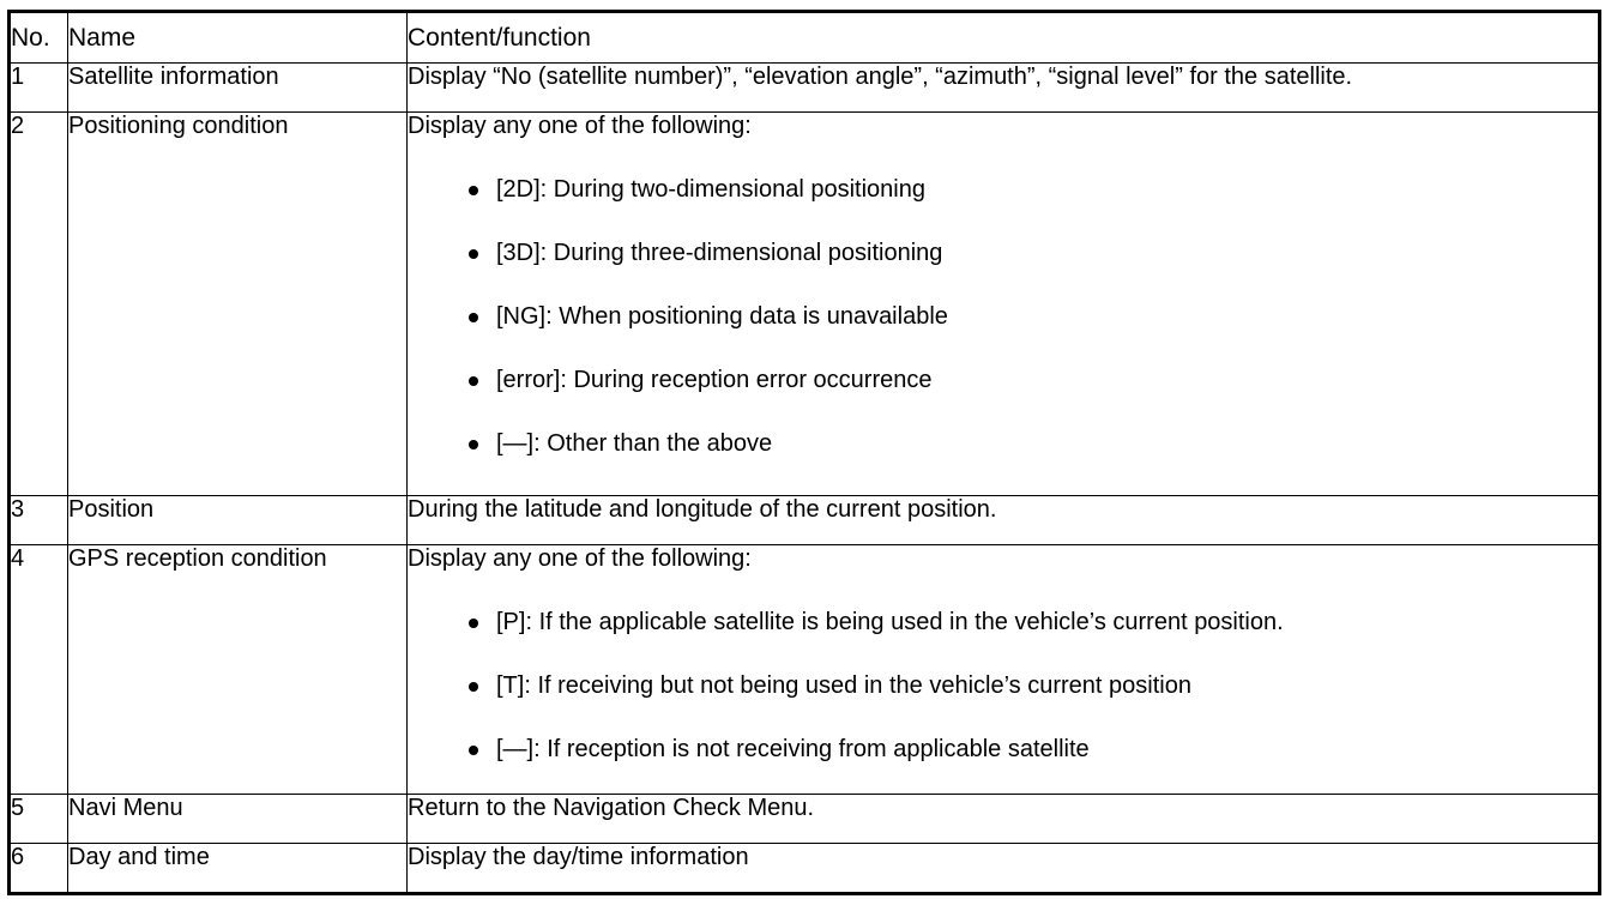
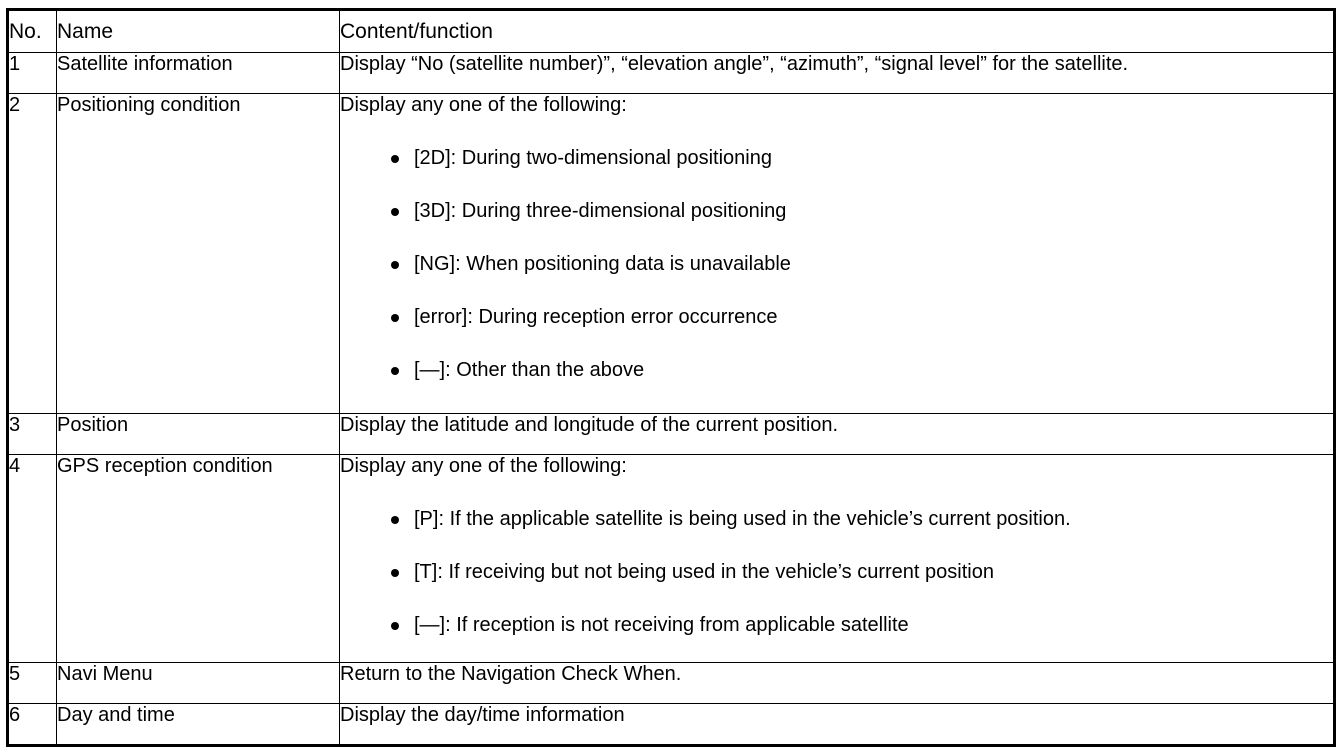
  No.	Name	Content/function
  1	Satellite information	Display “No (satellite number)”, “elevation angle”, “azimuth”, “signal level” for the satellite.
  2	Positioning condition	Display any one of the following: [2D]: During two-dimensional positioning [3D]: During three-dimensional positioning [NG]: When positioning data is unavailable [error]: During reception error occurrence [—]: Other than the above
- 3	Position	During the latitude and longitude of the current position.
+ 3	Position	Display the latitude and longitude of the current position.
  4	GPS reception condition	Display any one of the following: [P]: If the applicable satellite is being used in the vehicle’s current position. [T]: If receiving but not being used in the vehicle’s current position [—]: If reception is not receiving from applicable satellite
- 5	Navi Menu	Return to the Navigation Check Menu.
+ 5	Navi Menu	Return to the Navigation Check When.
  6	Day and time	Display the day/time information
